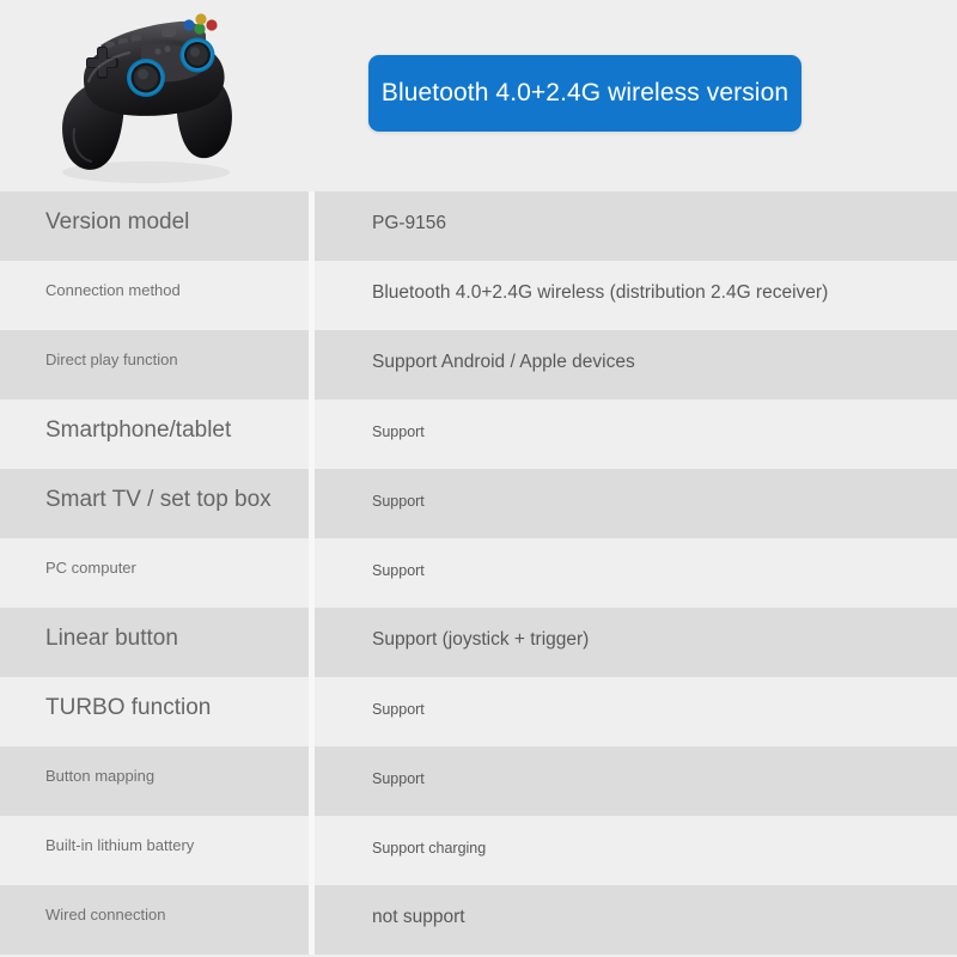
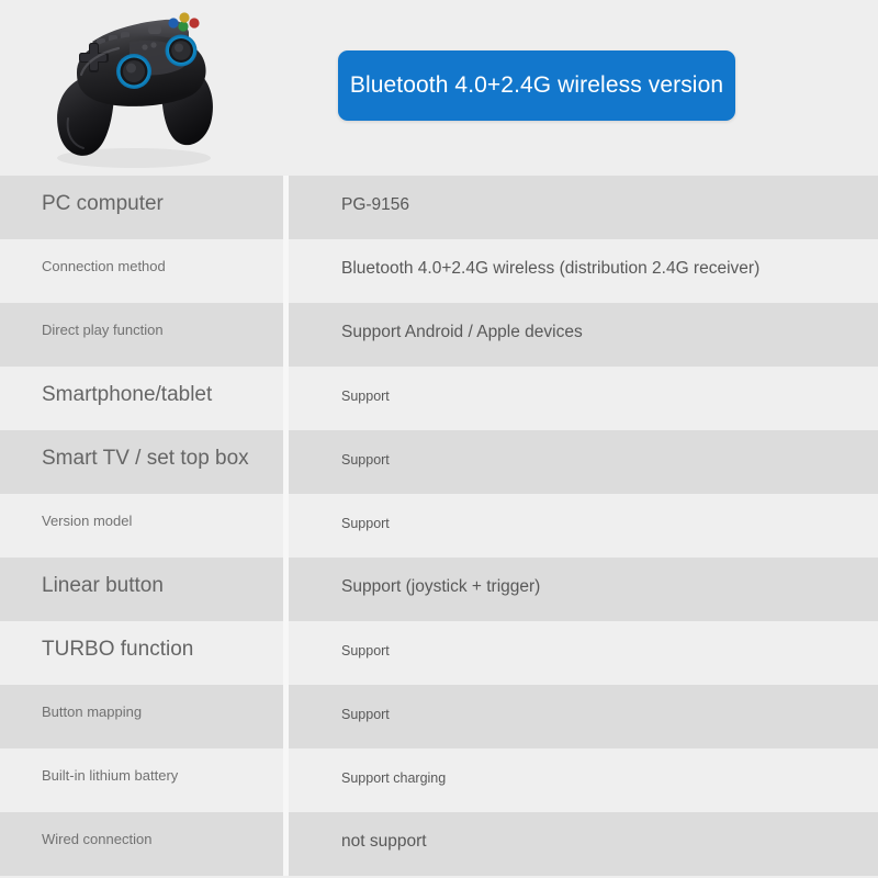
  Bluetooth 4.0+2.4G wireless version
- Version model
+ PC computer
  PG-9156
  Connection method
  Bluetooth 4.0+2.4G wireless (distribution 2.4G receiver)
  Direct play function
  Support Android / Apple devices
  Smartphone/tablet
  Support
  Smart TV / set top box
  Support
- PC computer
+ Version model
  Support
  Linear button
  Support (joystick + trigger)
  TURBO function
  Support
  Button mapping
  Support
  Built-in lithium battery
  Support charging
  Wired connection
  not support
